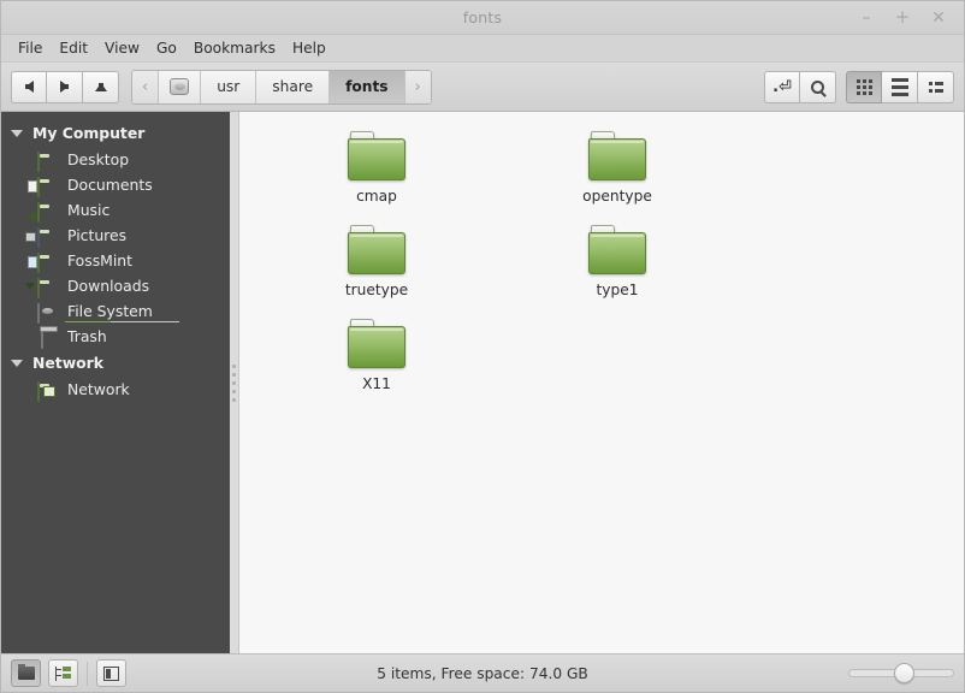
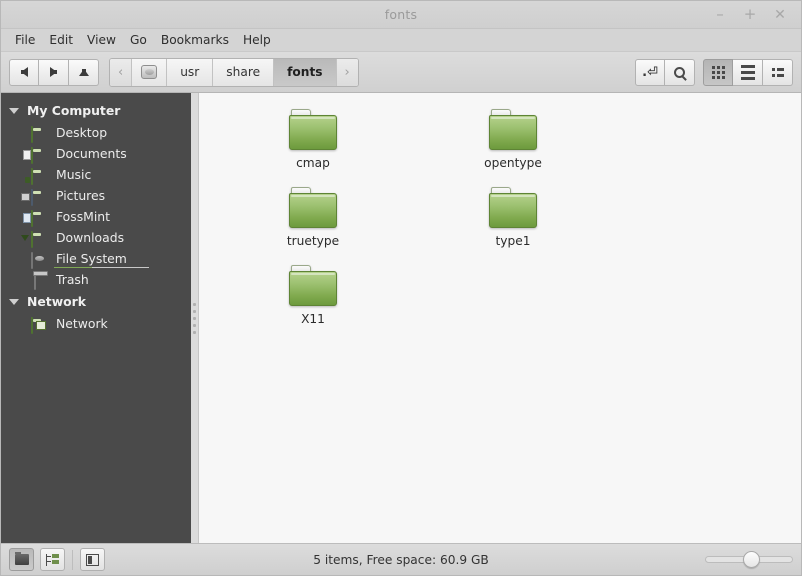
  fonts
  –
  +
  ✕
  File
  Edit
  View
  Go
  Bookmarks
  Help
  ‹
  usr
  share
  fonts
  ›
  .⏎
  My Computer
  Desktop
  Documents
  Music
  Pictures
  FossMint
  Downloads
  File System
  Trash
  Network
  Network
  cmap
  opentype
  truetype
  type1
  X11
- 5 items, Free space: 74.0 GB
+ 5 items, Free space: 60.9 GB
